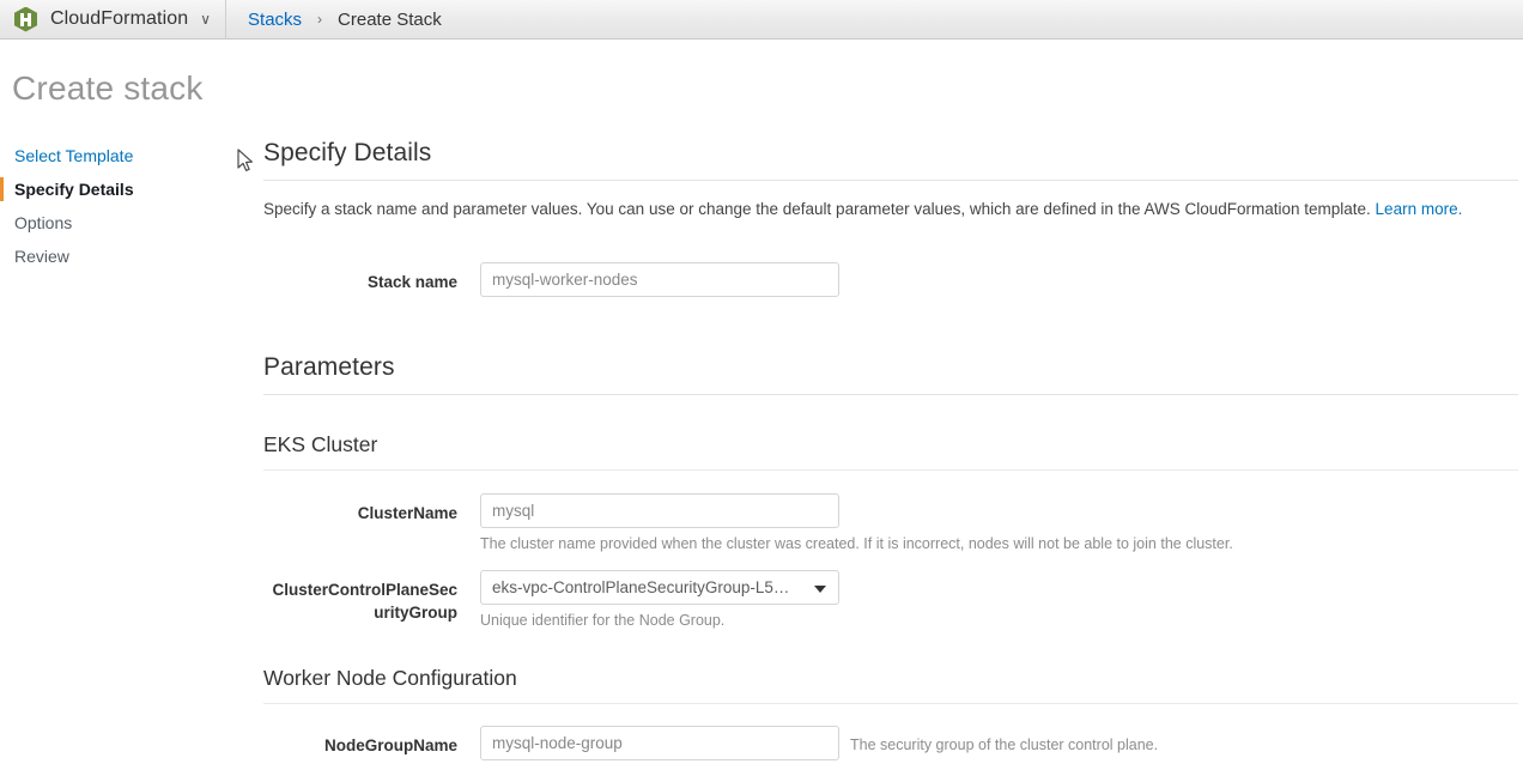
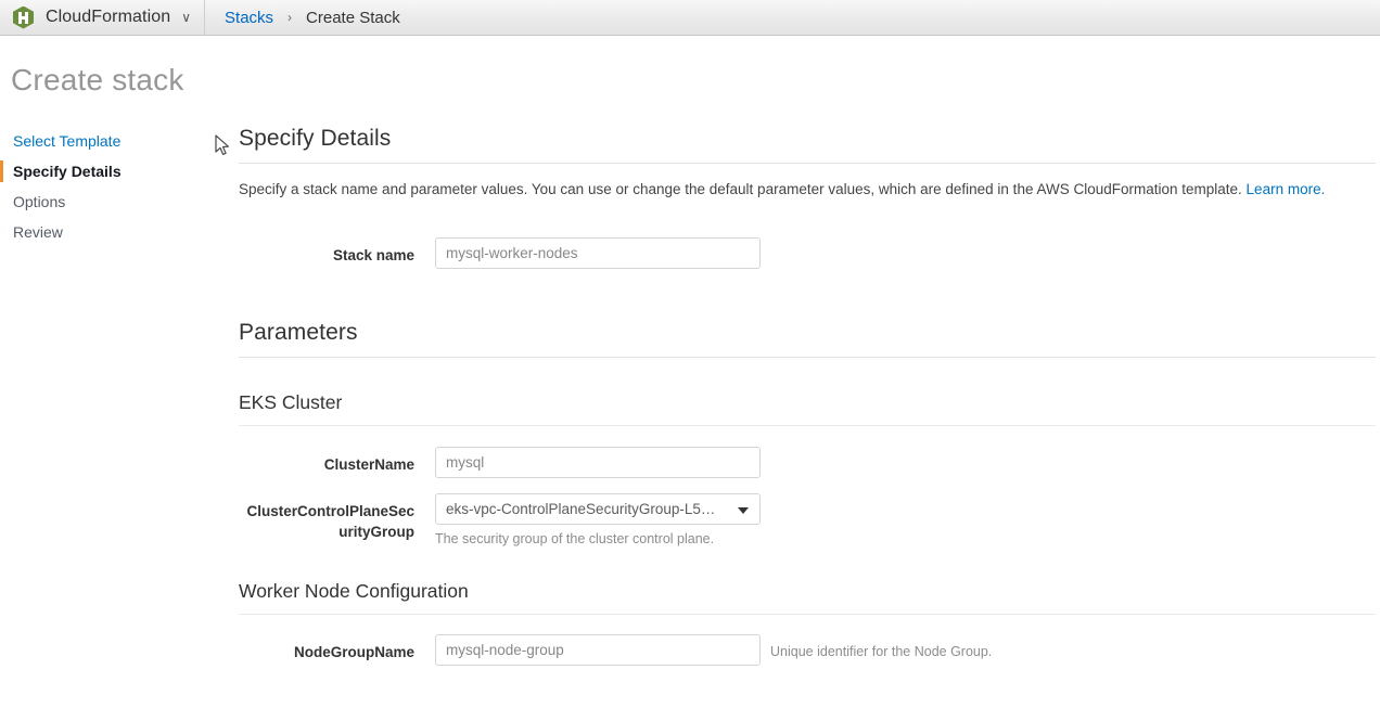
  CloudFormation
  ∨
  Stacks
  ›
  Create Stack
  Create stack
  Select Template
  Specify Details
  Options
  Review
  Specify Details
  Specify a stack name and parameter values. You can use or change the default parameter values, which are defined in the AWS CloudFormation template. Learn more.
  Stack name
  mysql-worker-nodes
  Parameters
  EKS Cluster
  ClusterName
  mysql
- The cluster name provided when the cluster was created. If it is incorrect, nodes will not be able to join the cluster.
  ClusterControlPlaneSecurityGroup
  eks-vpc-ControlPlaneSecurityGroup-L5…
- Unique identifier for the Node Group.
+ The security group of the cluster control plane.
  Worker Node Configuration
  NodeGroupName
  mysql-node-group
- The security group of the cluster control plane.
+ Unique identifier for the Node Group.
